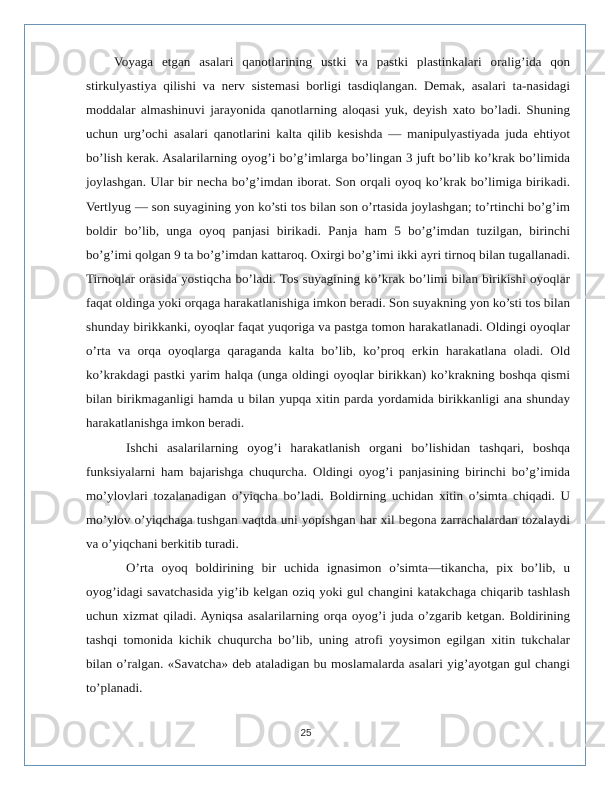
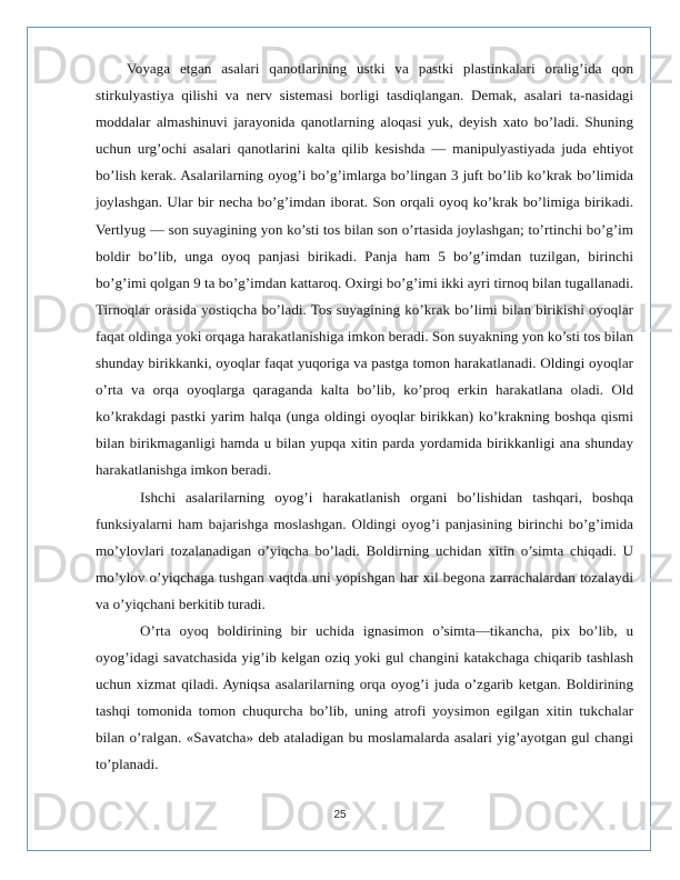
  Docx.uz
  Docx.uz
  Docx.uz
  Docx.uz
  Docx.uz
  Docx.uz
  Docx.uz
  Docx.uz
  Docx.uz
  Docx.uz
  Docx.uz
  Docx.uz
  Voyaga etgan asalari qanotlarining ustki va pastki plastinkalari oralig’ida qon stirkulyastiya qilishi va nerv sistemasi borligi tasdiqlangan. Demak, asalari ta-nasidagi moddalar almashinuvi jarayonida qanotlarning aloqasi yuk, deyish xato bo’ladi. Shuning uchun urg’ochi asalari qanotlarini kalta qilib kesishda — manipulyastiyada juda ehtiyot bo’lish kerak. Asalarilarning oyog’i bo’g’imlarga bo’lingan 3 juft bo’lib ko’krak bo’limida joylashgan. Ular bir necha bo’g’imdan iborat. Son orqali oyoq ko’krak bo’limiga birikadi. Vertlyug — son suyagining yon ko’sti tos bilan son o’rtasida joylashgan; to’rtinchi bo’g’im boldir bo’lib, unga oyoq panjasi birikadi. Panja ham 5 bo’g’imdan tuzilgan, birinchi bo’g’imi qolgan 9 ta bo’g’imdan kattaroq. Oxirgi bo’g’imi ikki ayri tirnoq bilan tugallanadi. Tirnoqlar orasida yostiqcha bo’ladi. Tos suyagining ko’krak bo’limi bilan birikishi oyoqlar faqat oldinga yoki orqaga harakatlanishiga imkon beradi. Son suyakning yon ko’sti tos bilan shunday birikkanki, oyoqlar faqat yuqoriga va pastga tomon harakatlanadi. Oldingi oyoqlar o’rta va orqa oyoqlarga qaraganda kalta bo’lib, ko’proq erkin harakatlana oladi. Old ko’krakdagi pastki yarim halqa (unga oldingi oyoqlar birikkan) ko’krakning boshqa qismi bilan birikmaganligi hamda u bilan yupqa xitin parda yordamida birikkanligi ana shunday harakatlanishga imkon beradi.
- Ishchi asalarilarning oyog’i harakatlanish organi bo’lishidan tashqari, boshqa funksiyalarni ham bajarishga chuqurcha. Oldingi oyog’i panjasining birinchi bo’g’imida mo’ylovlari tozalanadigan o’yiqcha bo’ladi. Boldirning uchidan xitin o’simta chiqadi. U mo’ylov o’yiqchaga tushgan vaqtda uni yopishgan har xil begona zarrachalardan tozalaydi va o’yiqchani berkitib turadi.
+ Ishchi asalarilarning oyog’i harakatlanish organi bo’lishidan tashqari, boshqa funksiyalarni ham bajarishga moslashgan. Oldingi oyog’i panjasining birinchi bo’g’imida mo’ylovlari tozalanadigan o’yiqcha bo’ladi. Boldirning uchidan xitin o’simta chiqadi. U mo’ylov o’yiqchaga tushgan vaqtda uni yopishgan har xil begona zarrachalardan tozalaydi va o’yiqchani berkitib turadi.
- O’rta oyoq boldirining bir uchida ignasimon o’simta—tikancha, pix bo’lib, u oyog’idagi savatchasida yig’ib kelgan oziq yoki gul changini katakchaga chiqarib tashlash uchun xizmat qiladi. Ayniqsa asalarilarning orqa oyog’i juda o’zgarib ketgan. Boldirining tashqi tomonida kichik chuqurcha bo’lib, uning atrofi yoysimon egilgan xitin tukchalar bilan o’ralgan. «Savatcha» deb ataladigan bu moslamalarda asalari yig’ayotgan gul changi to’planadi.
+ O’rta oyoq boldirining bir uchida ignasimon o’simta—tikancha, pix bo’lib, u oyog’idagi savatchasida yig’ib kelgan oziq yoki gul changini katakchaga chiqarib tashlash uchun xizmat qiladi. Ayniqsa asalarilarning orqa oyog’i juda o’zgarib ketgan. Boldirining tashqi tomonida tomon chuqurcha bo’lib, uning atrofi yoysimon egilgan xitin tukchalar bilan o’ralgan. «Savatcha» deb ataladigan bu moslamalarda asalari yig’ayotgan gul changi to’planadi.
  25
